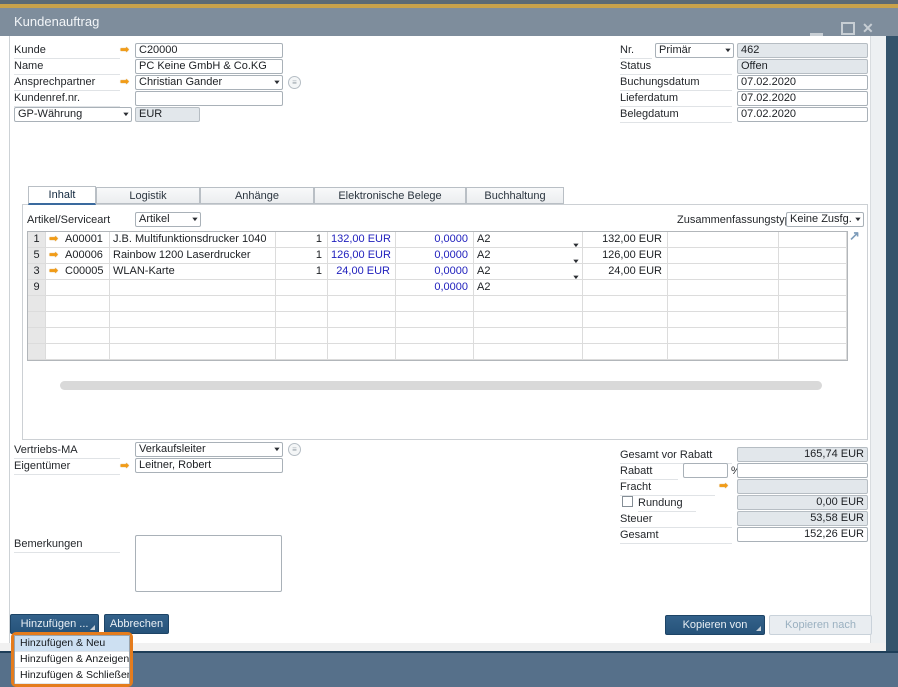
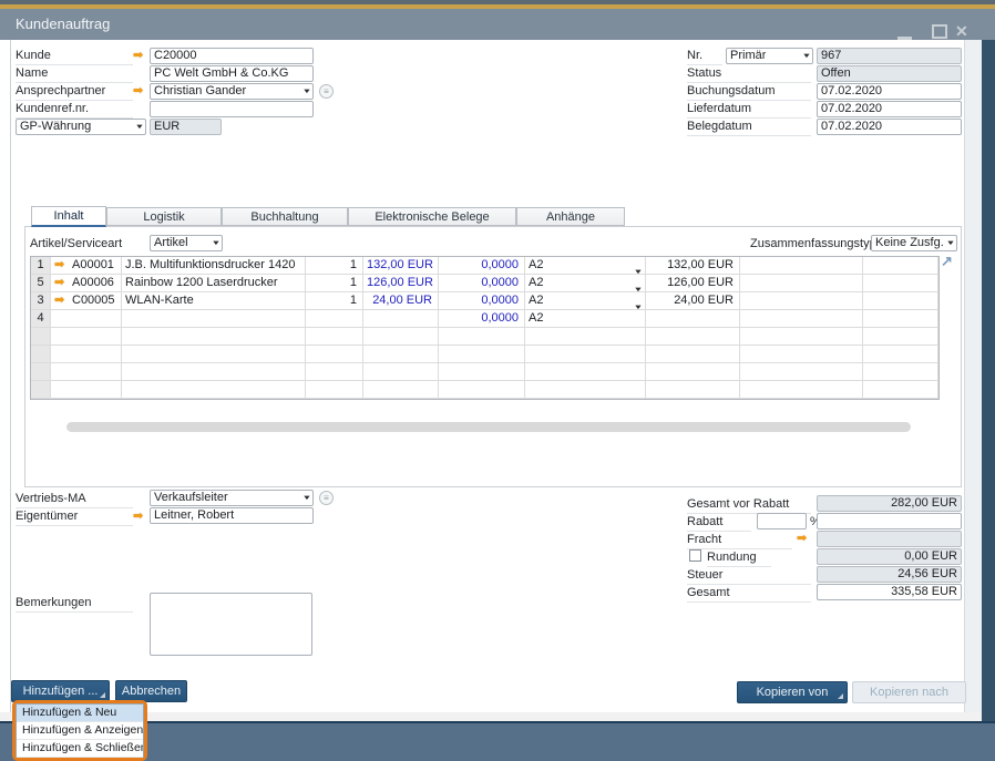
  Kundenauftrag
  ✕
  Kunde
  C20000
  Name
- PC Keine GmbH & Co.KG
+ PC Welt GmbH & Co.KG
  Ansprechpartner
  Christian Gander
  Kundenref.nr.
  GP-Währung
  EUR
  Nr.
  Primär
- 462
+ 967
  Status
  Offen
  Buchungsdatum
  07.02.2020
  Lieferdatum
  07.02.2020
  Belegdatum
  07.02.2020
  Inhalt
  Logistik
- Anhänge
+ Buchhaltung
  Elektronische Belege
- Buchhaltung
+ Anhänge
  Artikel/Serviceart
  Artikel
  Zusammenfassungsty
  Keine Zusfg.
  1
  A00001
- J.B. Multifunktionsdrucker 1040
+ J.B. Multifunktionsdrucker 1420
  1
  132,00 EUR
  0,0000
  A2
  132,00 EUR
  5
  A00006
  Rainbow 1200 Laserdrucker
  1
  126,00 EUR
  0,0000
  A2
  126,00 EUR
  3
  C00005
  WLAN-Karte
  1
  24,00 EUR
  0,0000
  A2
  24,00 EUR
- 9
+ 4
  0,0000
  A2
  Vertriebs-MA
  Verkaufsleiter
  Eigentümer
  Leitner, Robert
  Bemerkungen
  Gesamt vor Rabatt
- 165,74 EUR
+ 282,00 EUR
  Rabatt
  %
  Fracht
  Rundung
  0,00 EUR
  Steuer
- 53,58 EUR
+ 24,56 EUR
  Gesamt
- 152,26 EUR
+ 335,58 EUR
  Hinzufügen ...
  Abbrechen
  Kopieren von
  Kopieren nach
  Hinzufügen & Neu
  Hinzufügen & Anzeigen
  Hinzufügen & Schließe
